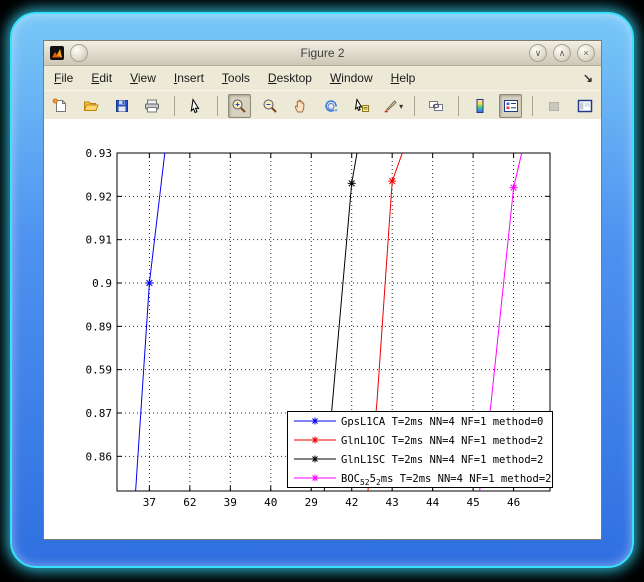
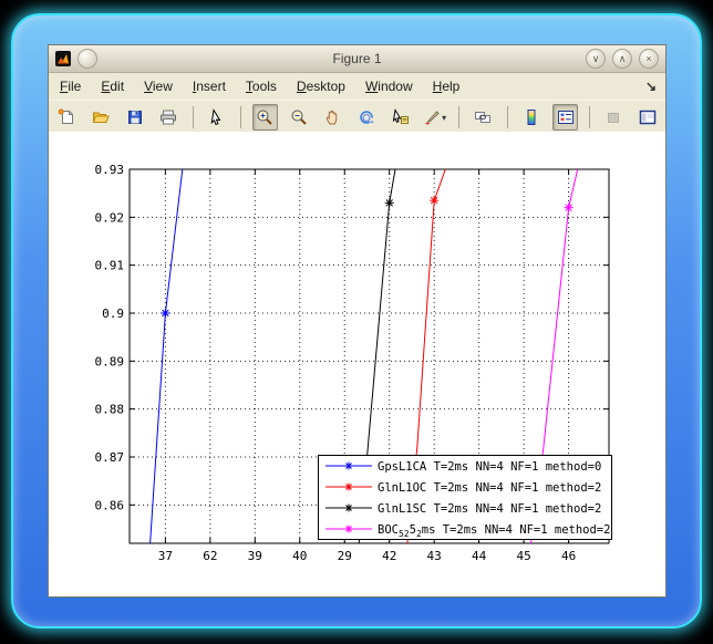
- Figure 2
+ Figure 1
  ∨
  ∧
  ×
  File
  Edit
  View
  Insert
  Tools
  Desktop
  Window
  Help
  ↘
  ▾
  37
  62
  39
  40
  29
  42
  43
  44
  45
  46
  0.86
  0.87
- 0.59
+ 0.88
  0.89
  0.9
  0.91
  0.92
  0.93
  GpsL1CA T=2ms NN=4 NF=1 method=0
  GlnL1OC T=2ms NN=4 NF=1 method=2
  GlnL1SC T=2ms NN=4 NF=1 method=2
  BOC5252ms T=2ms NN=4 NF=1 method=2
